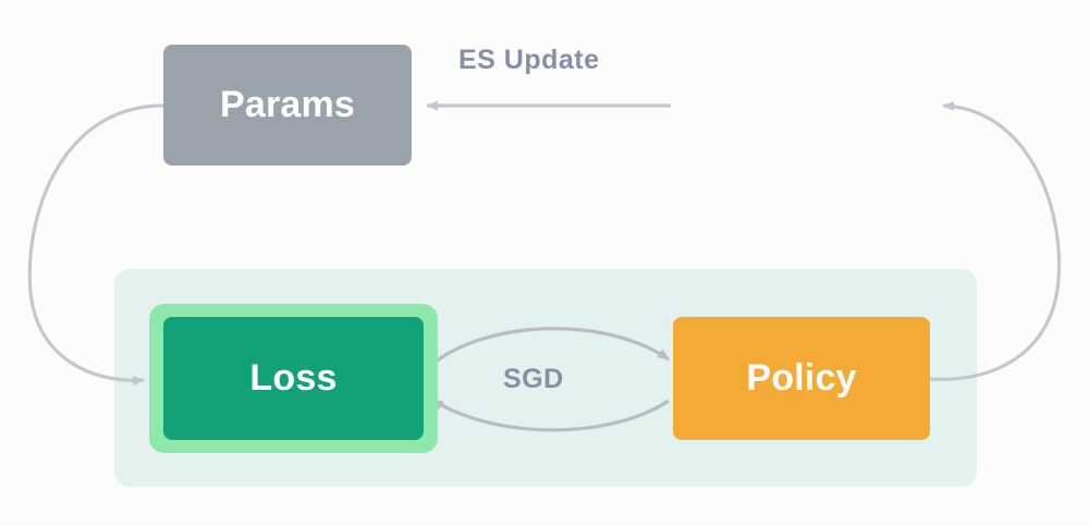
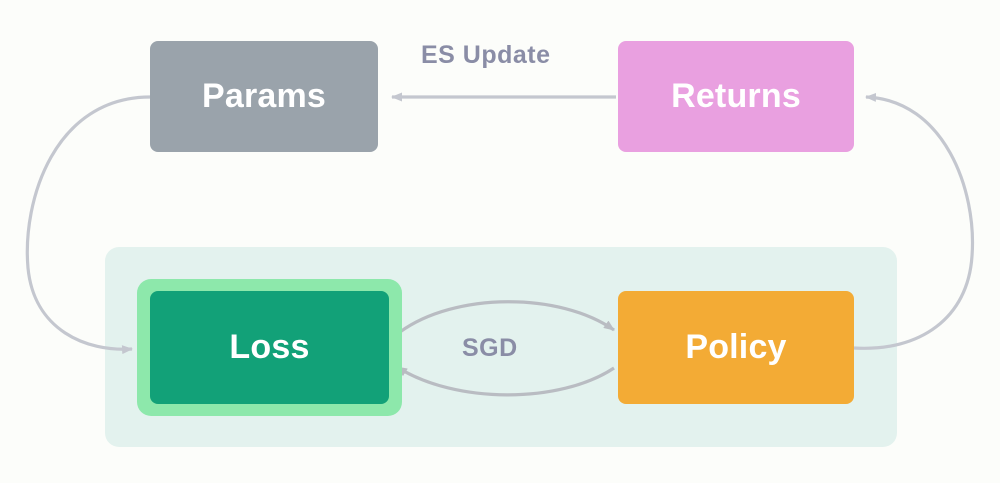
  Params
+ Returns
  Loss
  Policy
  ES Update
  SGD
